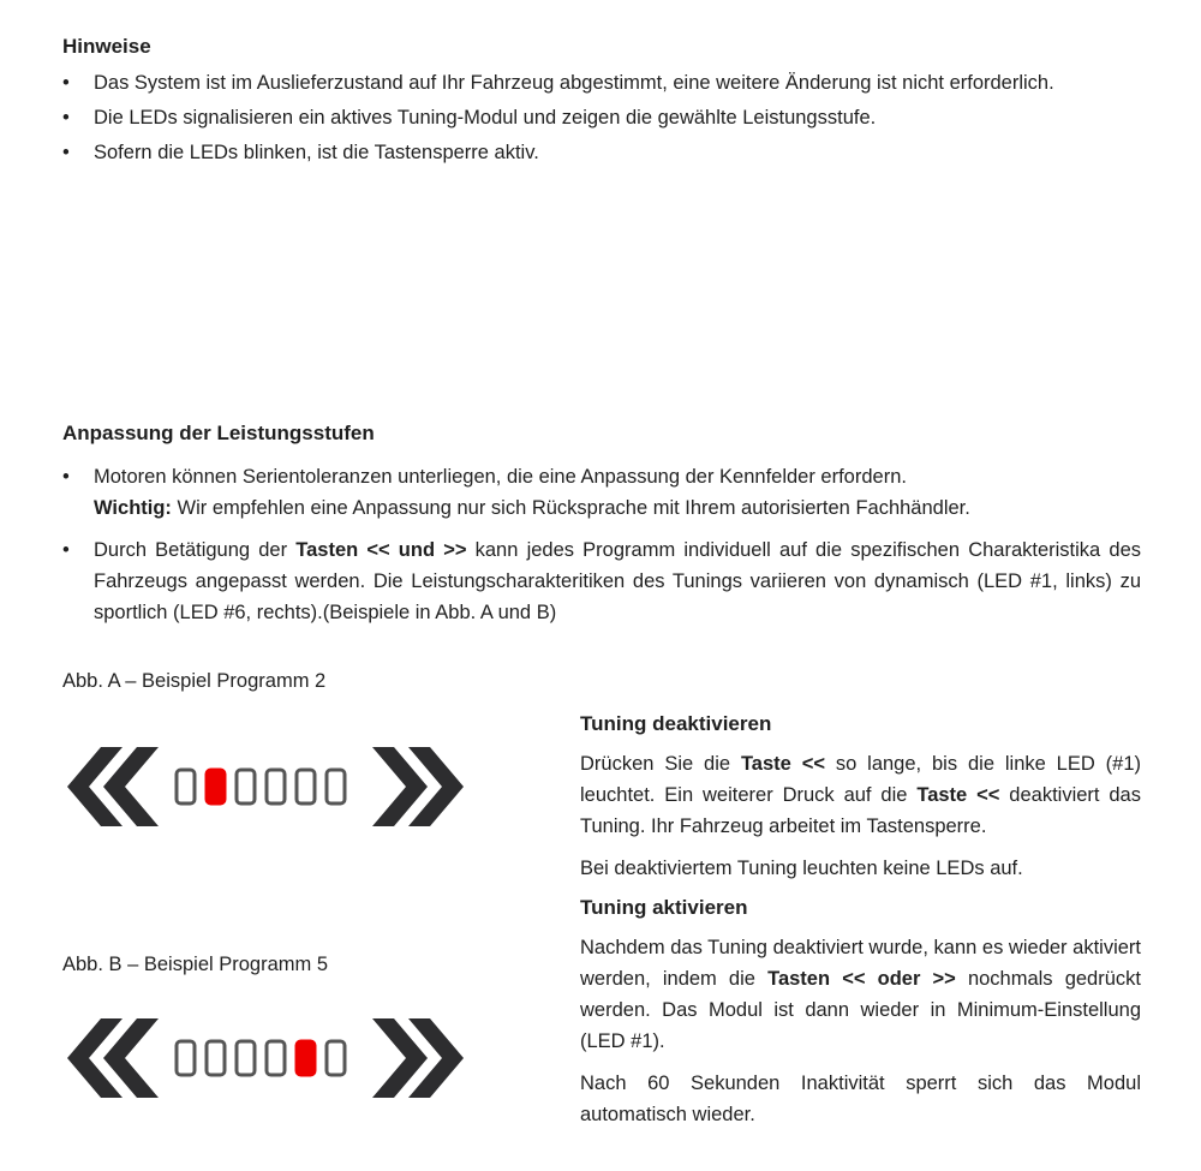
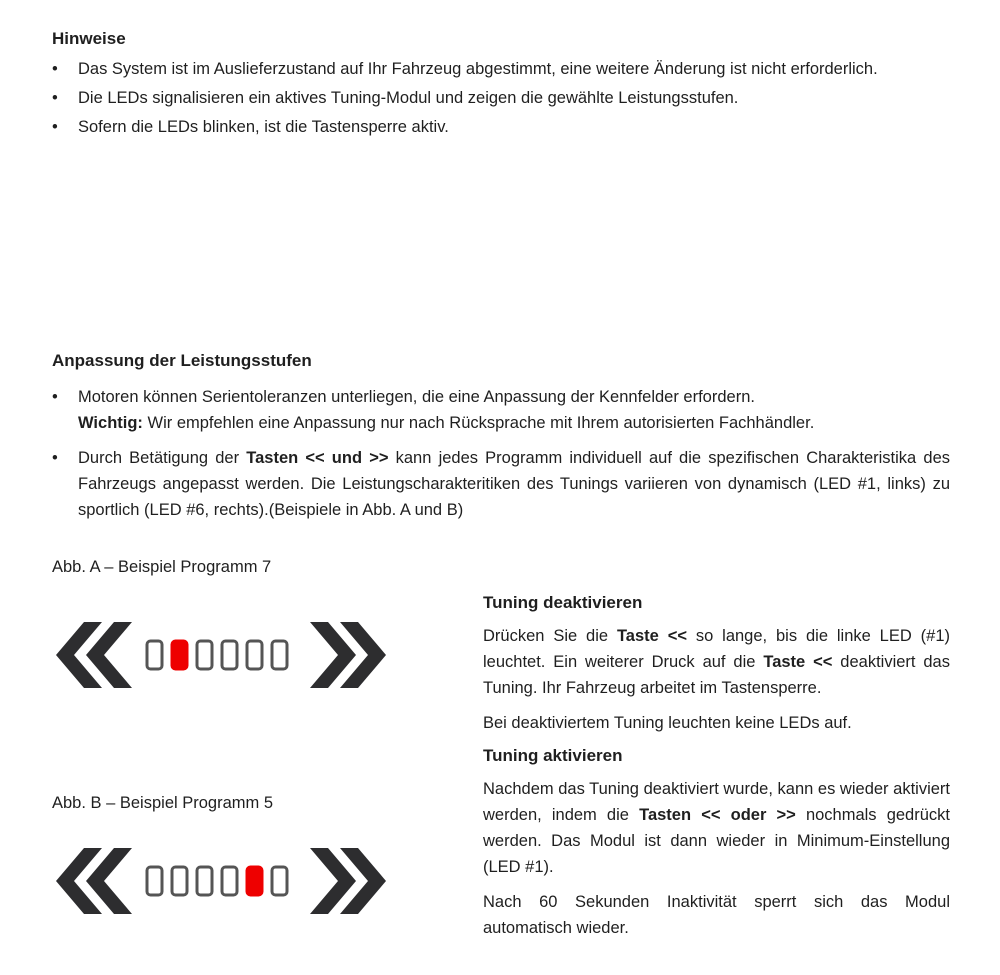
  Hinweise
  •
  Das System ist im Auslieferzustand auf Ihr Fahrzeug abgestimmt, eine weitere Änderung ist nicht erforderlich.
  •
- Die LEDs signalisieren ein aktives Tuning-Modul und zeigen die gewählte Leistungsstufe.
+ Die LEDs signalisieren ein aktives Tuning-Modul und zeigen die gewählte Leistungsstufen.
  •
  Sofern die LEDs blinken, ist die Tastensperre aktiv.
  Anpassung der Leistungsstufen
  •
  Motoren können Serientoleranzen unterliegen, die eine Anpassung der Kennfelder erfordern.
- Wichtig: Wir empfehlen eine Anpassung nur sich Rücksprache mit Ihrem autorisierten Fachhändler.
+ Wichtig: Wir empfehlen eine Anpassung nur nach Rücksprache mit Ihrem autorisierten Fachhändler.
  •
  Durch Betätigung der Tasten << und >> kann jedes Programm individuell auf die spezifischen Charakteristika des Fahrzeugs angepasst werden. Die Leistungscharakteritiken des Tunings variieren von dynamisch (LED #1, links) zu sportlich (LED #6, rechts).(Beispiele in Abb. A und B)
- Abb. A – Beispiel Programm 2
+ Abb. A – Beispiel Programm 7
  Abb. B – Beispiel Programm 5
  Tuning deaktivieren
  Drücken Sie die Taste << so lange, bis die linke LED (#1) leuchtet. Ein weiterer Druck auf die Taste << deaktiviert das Tuning. Ihr Fahrzeug arbeitet im Tastensperre.
  Bei deaktiviertem Tuning leuchten keine LEDs auf.
  Tuning aktivieren
  Nachdem das Tuning deaktiviert wurde, kann es wieder aktiviert werden, indem die Tasten << oder >> nochmals gedrückt werden. Das Modul ist dann wieder in Minimum-Einstellung (LED #1).
  Nach 60 Sekunden Inaktivität sperrt sich das Modul automatisch wieder.
